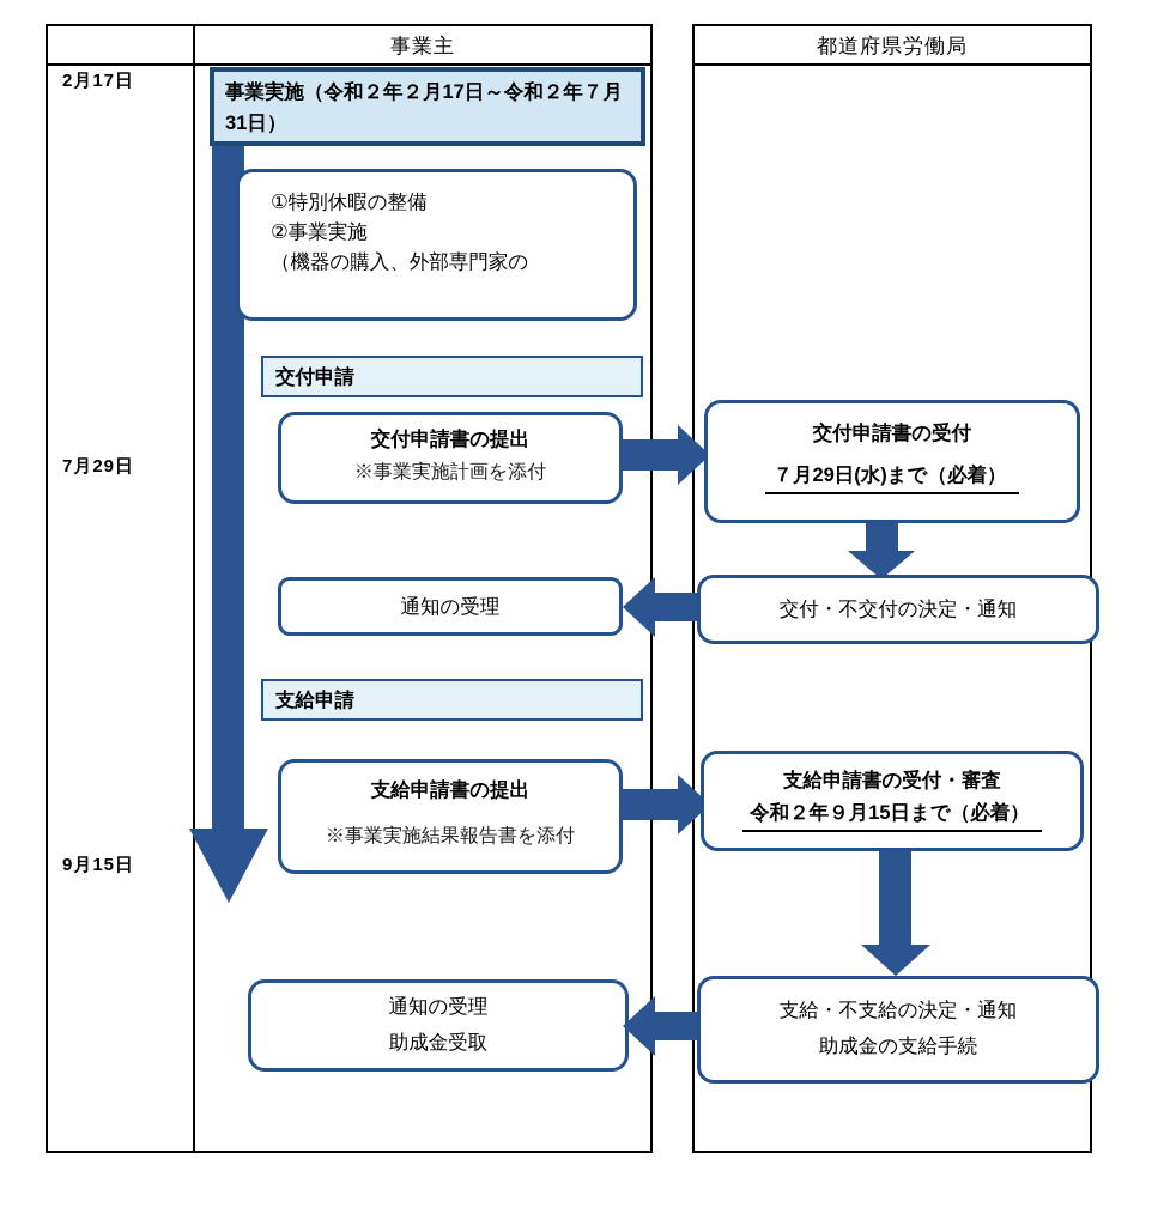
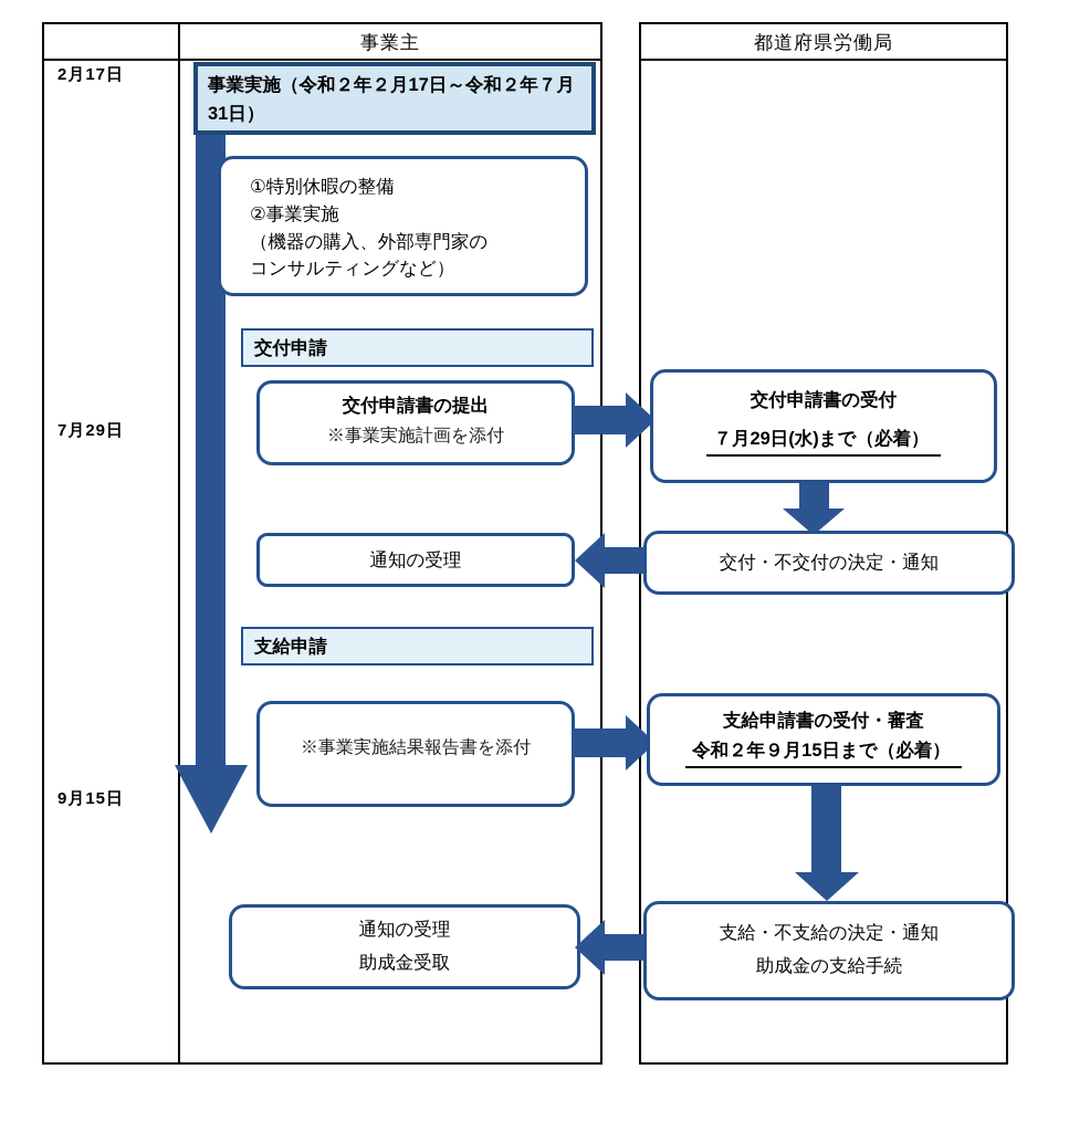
  事業主
  都道府県労働局
  2月17日
  7月29日
  9月15日
  事業実施（令和２年２月17日～令和２年７月31日）
  ①特別休暇の整備
  ②事業実施
  （機器の購入、外部専門家の
+ コンサルティングなど）
  交付申請
  交付申請書の提出
  ※事業実施計画を添付
  交付申請書の受付
  ７月29日(水)まで（必着）
  通知の受理
  交付・不交付の決定・通知
  支給申請
- 支給申請書の提出
  ※事業実施結果報告書を添付
  支給申請書の受付・審査
  令和２年９月15日まで（必着）
  通知の受理
  助成金受取
  支給・不支給の決定・通知
  助成金の支給手続
